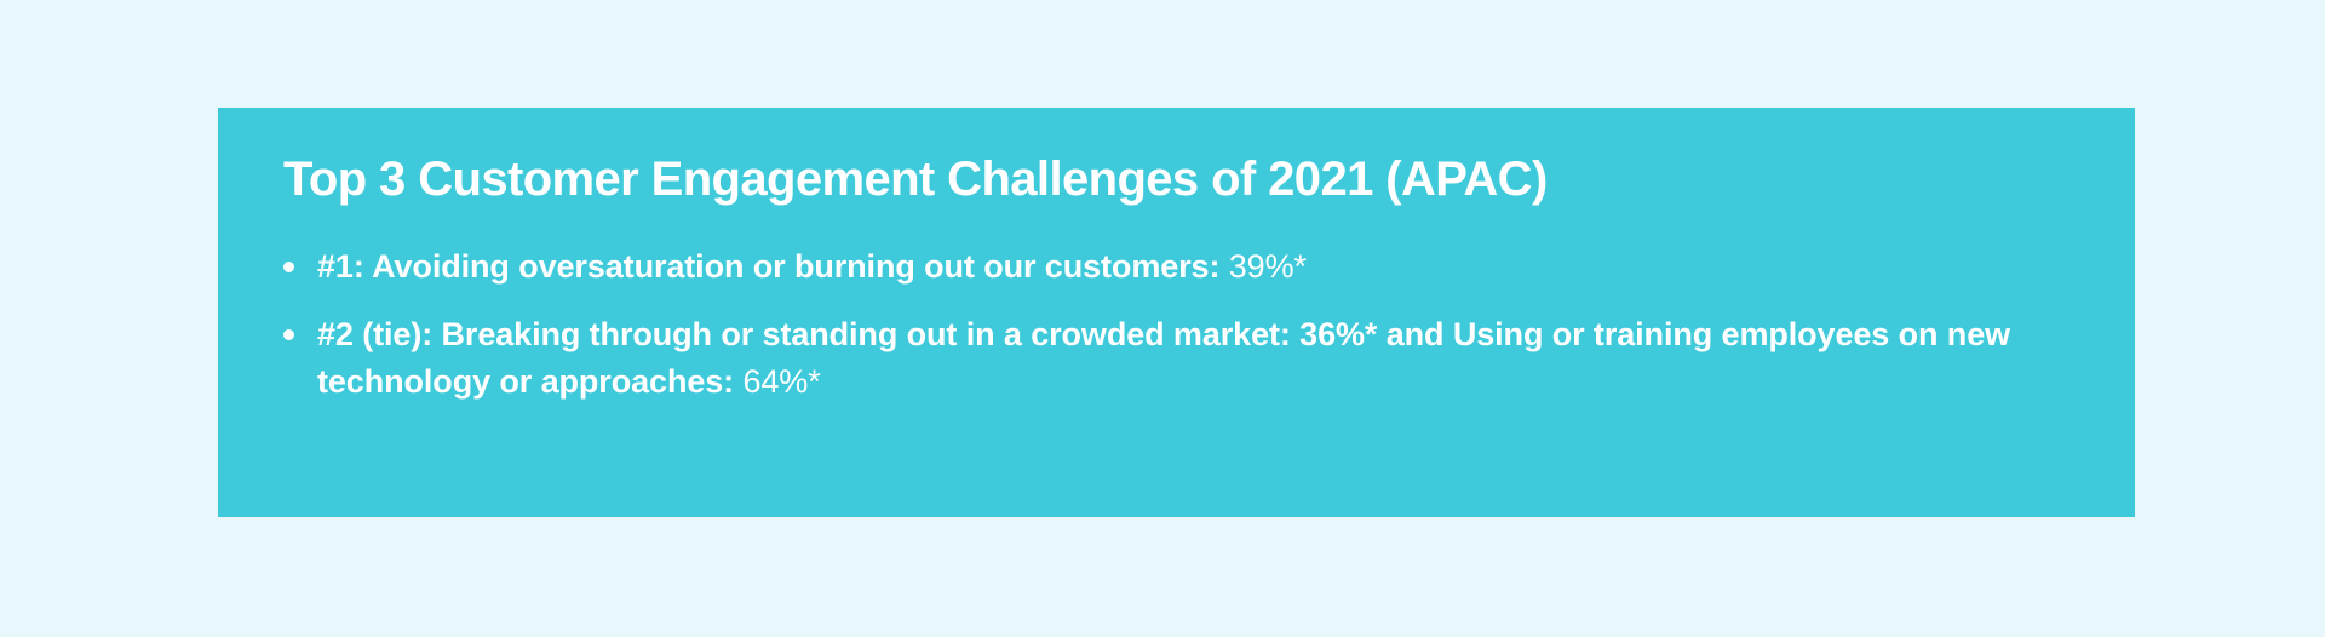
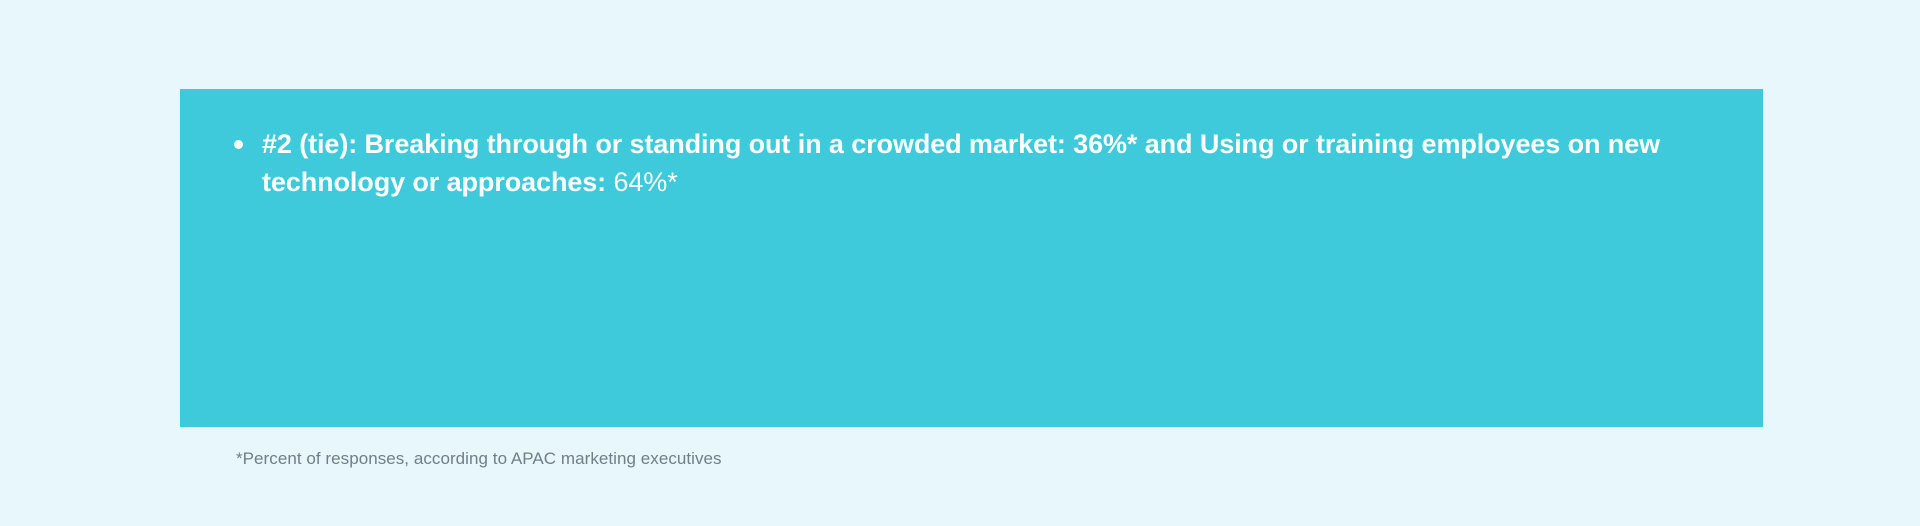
- Top 3 Customer Engagement Challenges of 2021 (APAC)
- #1: Avoiding oversaturation or burning out our customers: 39%*
  #2 (tie): Breaking through or standing out in a crowded market: 36%* and Using or training employees on new technology or approaches: 64%*
+ *Percent of responses, according to APAC marketing executives
